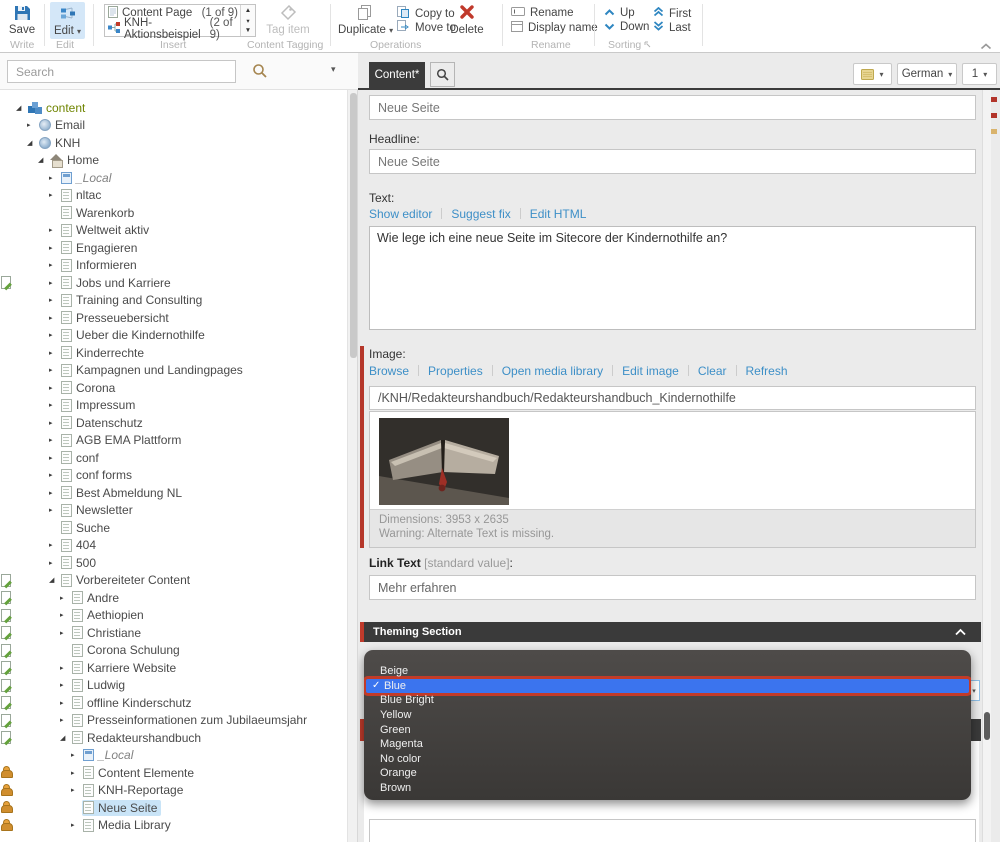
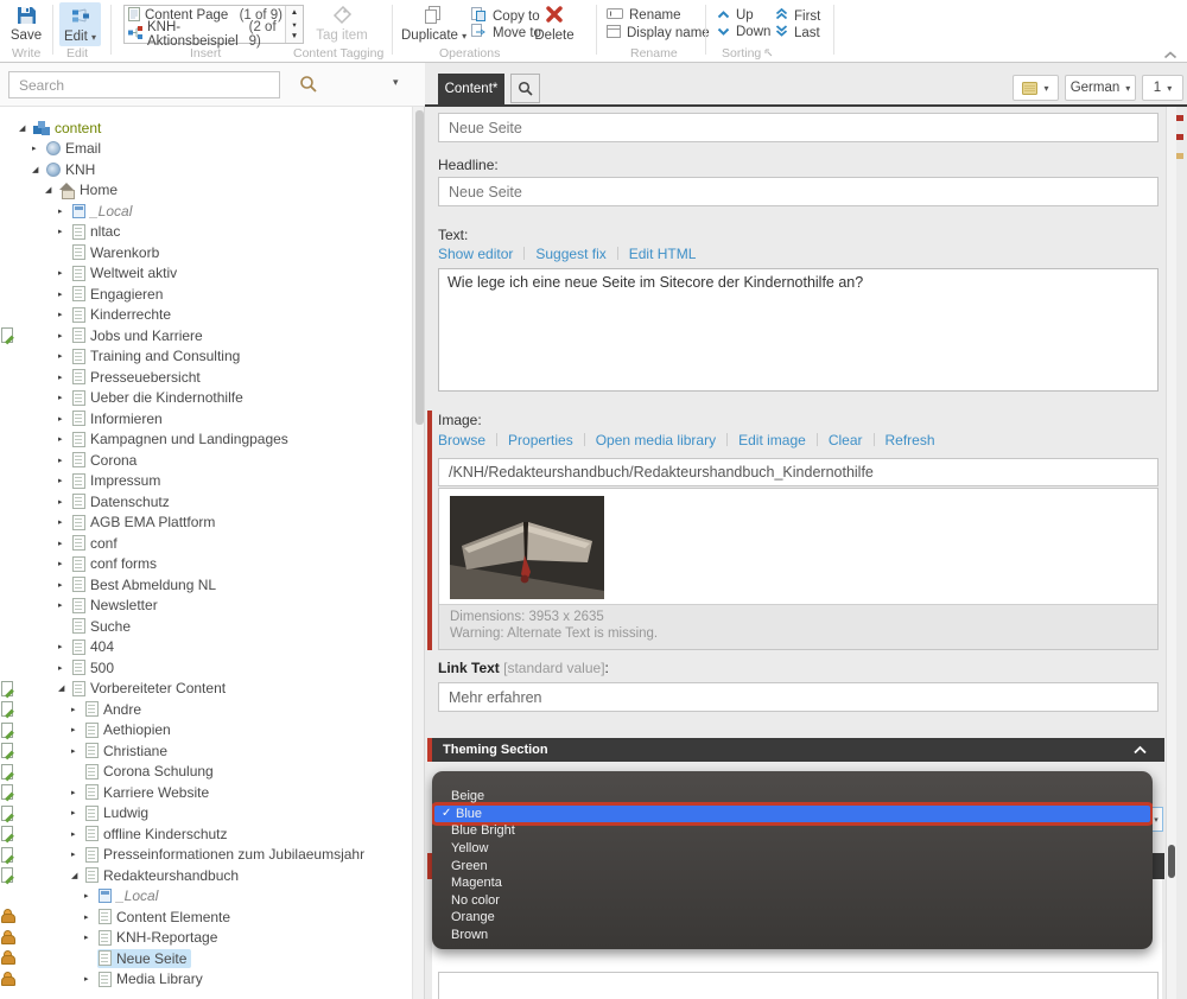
  Save
  Write
  Edit ▾
  Edit
  Content Page
  (1 of 9)
  KNH-Aktionsbeispiel
  (2 of 9)
  Insert
  Tag item
  Content Tagging
  Duplicate ▾
  Copy to
  Move to
  Delete
  Operations
  Rename
  Display nam
  Rename
  Up
  Down
  First
  Last
  Sorting
  Search
  ▾
  Content*
  ▾
  German
  ▾
  1
  ▾
  content
  Email
  KNH
  Home
  _Local
  nltac
  Warenkorb
  Weltweit aktiv
  Engagieren
- Informieren
+ Kinderrechte
  Jobs und Karriere
  Training and Consulting
  Presseuebersicht
  Ueber die Kindernothilfe
- Kinderrechte
+ Informieren
  Kampagnen und Landingpages
  Corona
  Impressum
  Datenschutz
  AGB EMA Plattform
  conf
  conf forms
  Best Abmeldung NL
  Newsletter
  Suche
  404
  500
  Vorbereiteter Content
  Andre
  Aethiopien
  Christiane
  Corona Schulung
  Karriere Website
  Ludwig
  offline Kinderschutz
  Presseinformationen zum Jubilaeumsjahr
  Redakteurshandbuch
  _Local
  Content Elemente
  KNH-Reportage
  Neue Seite
  Media Library
  Neue Seite
  Headline:
  Neue Seite
  Text:
  Show editor Suggest fix Edit HTML
  Wie lege ich eine neue Seite im Sitecore der Kindernothilfe an?
  Image:
  Browse Properties Open media library Edit image Clear Refresh
  /KNH/Redakteurshandbuch/Redakteurshandbuch_Kindernothilfe
  Dimensions: 3953 x 2635
  Warning: Alternate Text is missing.
  Link Text [standard value]:
  Mehr erfahren
  Theming Section
  Beige
  ✓
  Blue
  Blue Bright
  Yellow
  Green
  Magenta
  No color
  Orange
  Brown
